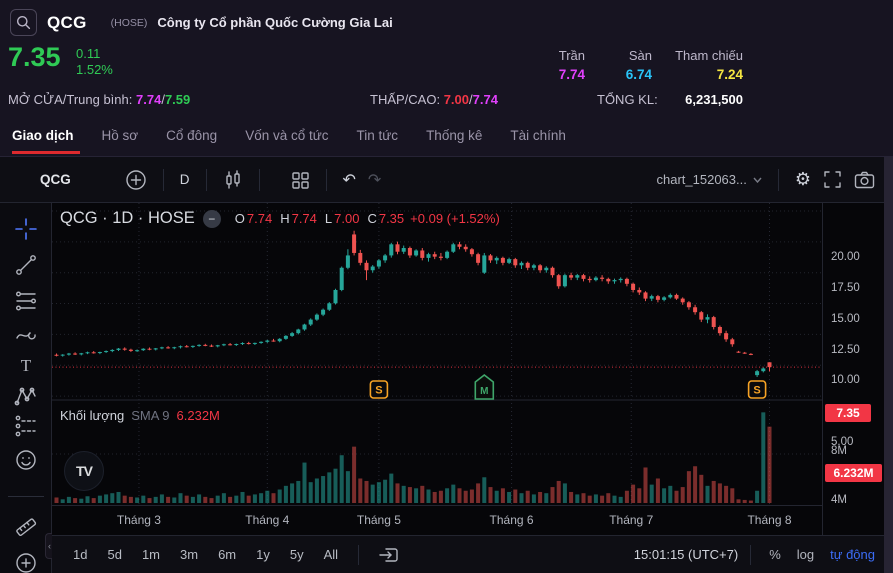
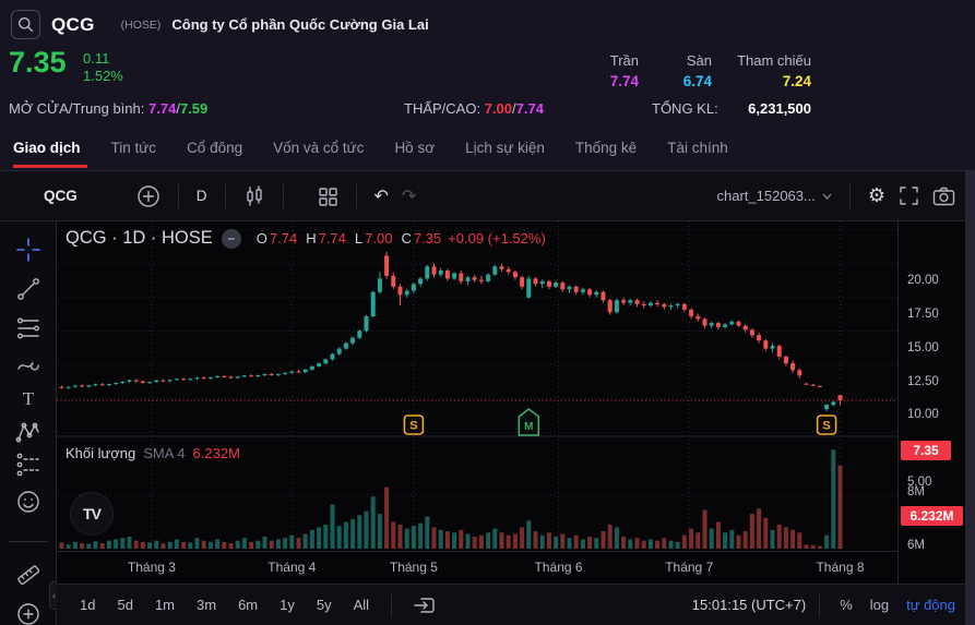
  QCG
  (HOSE)
  Công ty Cổ phần Quốc Cường Gia Lai
  7.35
  0.11
  1.52%
  Trần
  7.74
  Sàn
  6.74
  Tham chiếu
  7.24
  MỞ CỬA/Trung bình: 7.74/7.59
  THẤP/CAO: 7.00/7.74
  TỔNG KL:
  6,231,500
  Giao dịch
- Hồ sơ
+ Tin tức
  Cổ đông
  Vốn và cổ tức
- Tin tức
+ Hồ sơ
+ Lịch sự kiện
  Thống kê
  Tài chính
  QCG
  D
  ↶
  ↷
  chart_152063...
  ⚙
  T
  ‹
  S
  M
  S
  QCG · 1D · HOSE
  −
  O
  7.74
  H
  7.74
  L
  7.00
  C
  7.35
  +0.09 (+1.52%)
  Khối lượng
- SMA 9
+ SMA 4
  6.232M
  TV
  20.00
  17.50
  15.00
  12.50
  10.00
  5.00
  7.35
  8M
- 4M
+ 6M
  6.232M
  Tháng 3
  Tháng 4
  Tháng 5
  Tháng 6
  Tháng 7
  Tháng 8
  1d
  5d
  1m
  3m
  6m
  1y
  5y
  All
  15:01:15 (UTC+7)
  %
  log
  tự động
